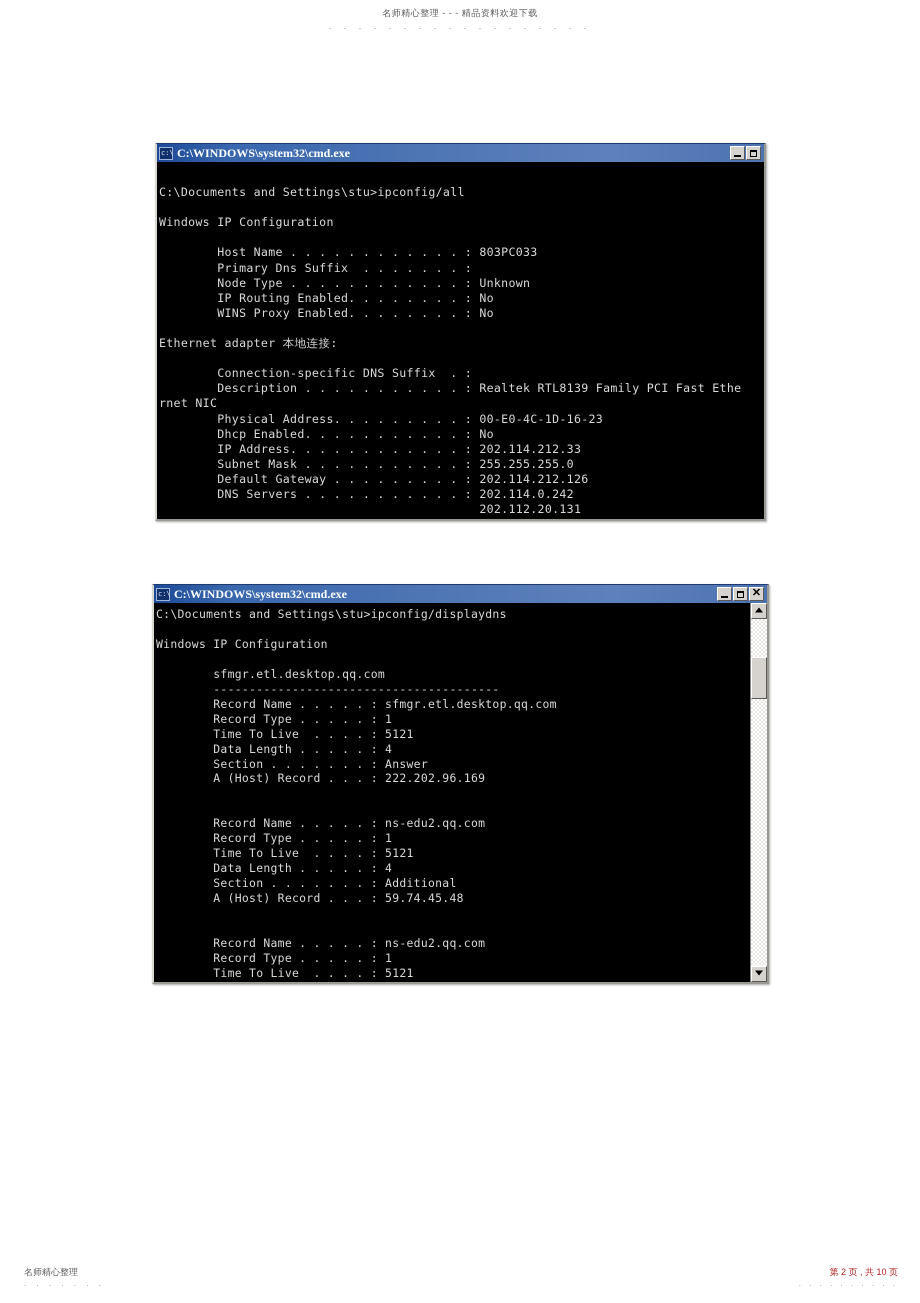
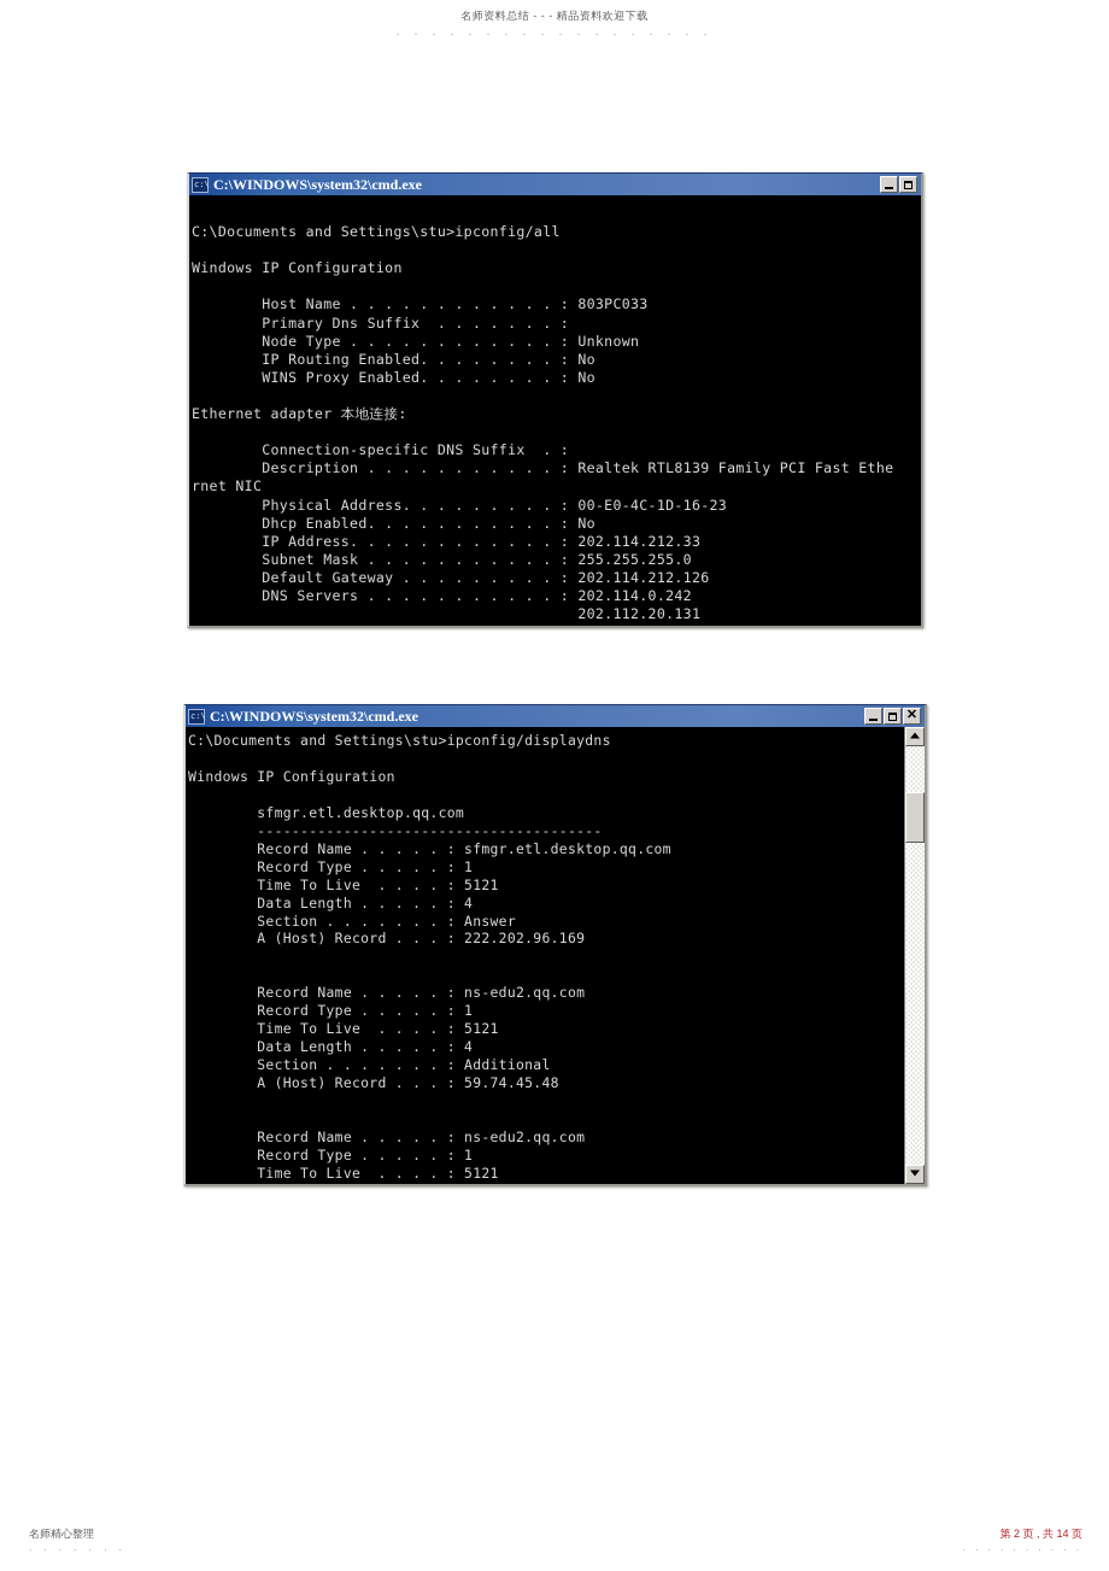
- 名师精心整理 - - - 精品资料欢迎下载
+ 名师资料总结 - - - 精品资料欢迎下载
  . . . . . . . . . . . . . . . . . .
  C:\WINDOWS\system32\cmd.exe
  C:\Documents and Settings\stu>ipconfig/all
  Windows IP Configuration
  Host Name . . . . . . . . . . . . : 803PC033
  Primary Dns Suffix . . . . . . . :
  Node Type . . . . . . . . . . . . : Unknown
  IP Routing Enabled. . . . . . . . : No
  WINS Proxy Enabled. . . . . . . . : No
  Ethernet adapter 本地连接:
  Connection-specific DNS Suffix . :
  Description . . . . . . . . . . . : Realtek RTL8139 Family PCI Fast Ethe
  rnet NIC
  Physical Address. . . . . . . . . : 00-E0-4C-1D-16-23
  Dhcp Enabled. . . . . . . . . . . : No
  IP Address. . . . . . . . . . . . : 202.114.212.33
  Subnet Mask . . . . . . . . . . . : 255.255.255.0
  Default Gateway . . . . . . . . . : 202.114.212.126
  DNS Servers . . . . . . . . . . . : 202.114.0.242
  202.112.20.131
  C:\WINDOWS\system32\cmd.exe
  ✕
  C:\Documents and Settings\stu>ipconfig/displaydns
  Windows IP Configuration
  sfmgr.etl.desktop.qq.com
  ----------------------------------------
  Record Name . . . . . : sfmgr.etl.desktop.qq.com
  Record Type . . . . . : 1
  Time To Live . . . . : 5121
  Data Length . . . . . : 4
  Section . . . . . . . : Answer
  A (Host) Record . . . : 222.202.96.169
  Record Name . . . . . : ns-edu2.qq.com
  Record Type . . . . . : 1
  Time To Live . . . . : 5121
  Data Length . . . . . : 4
  Section . . . . . . . : Additional
  A (Host) Record . . . : 59.74.45.48
  Record Name . . . . . : ns-edu2.qq.com
  Record Type . . . . . : 1
  Time To Live . . . . : 5121
  名师精心整理
  . . . . . . .
- 第 2 页 , 共 10 页
+ 第 2 页 , 共 14 页
  . . . . . . . . . .
